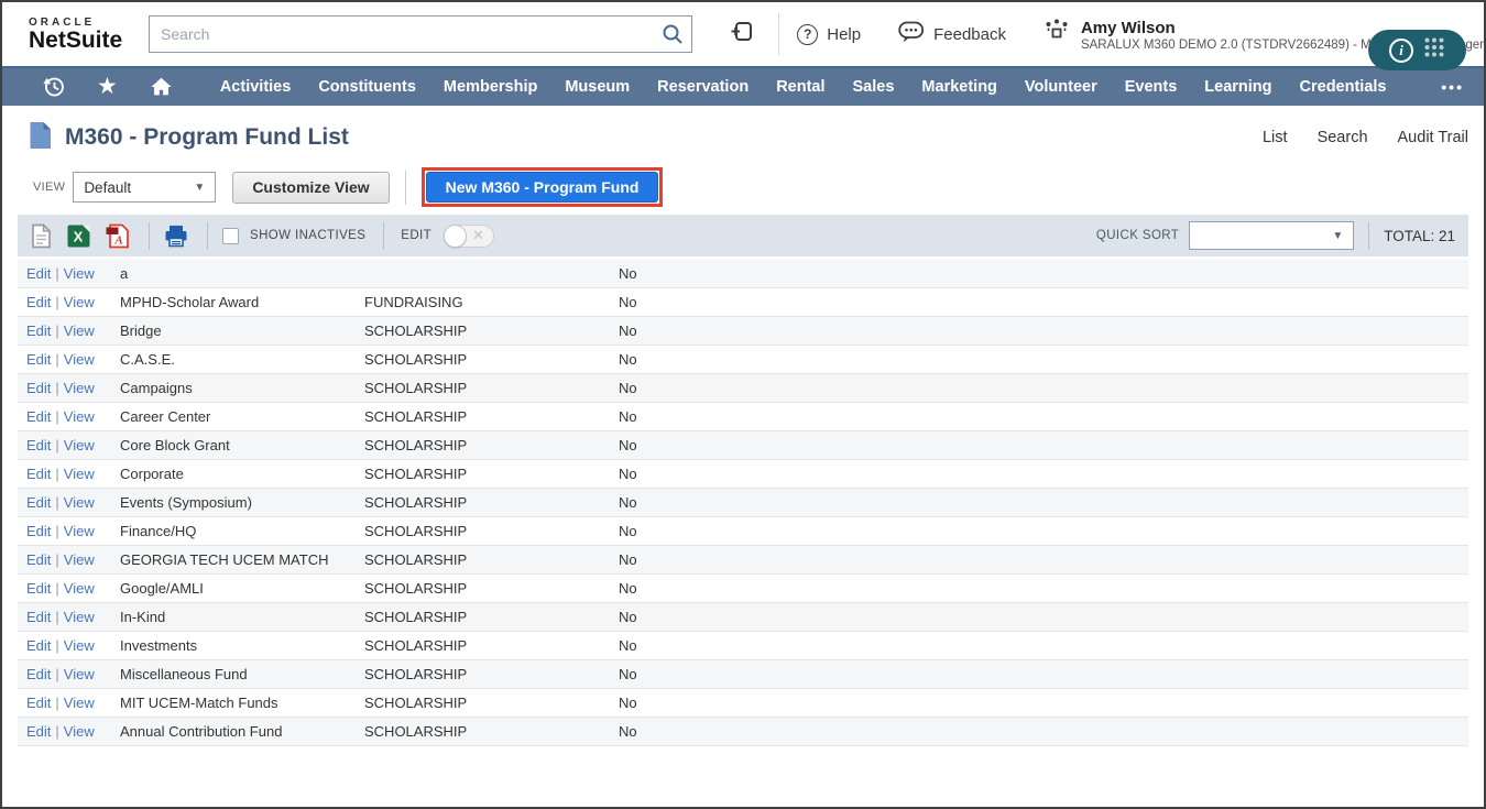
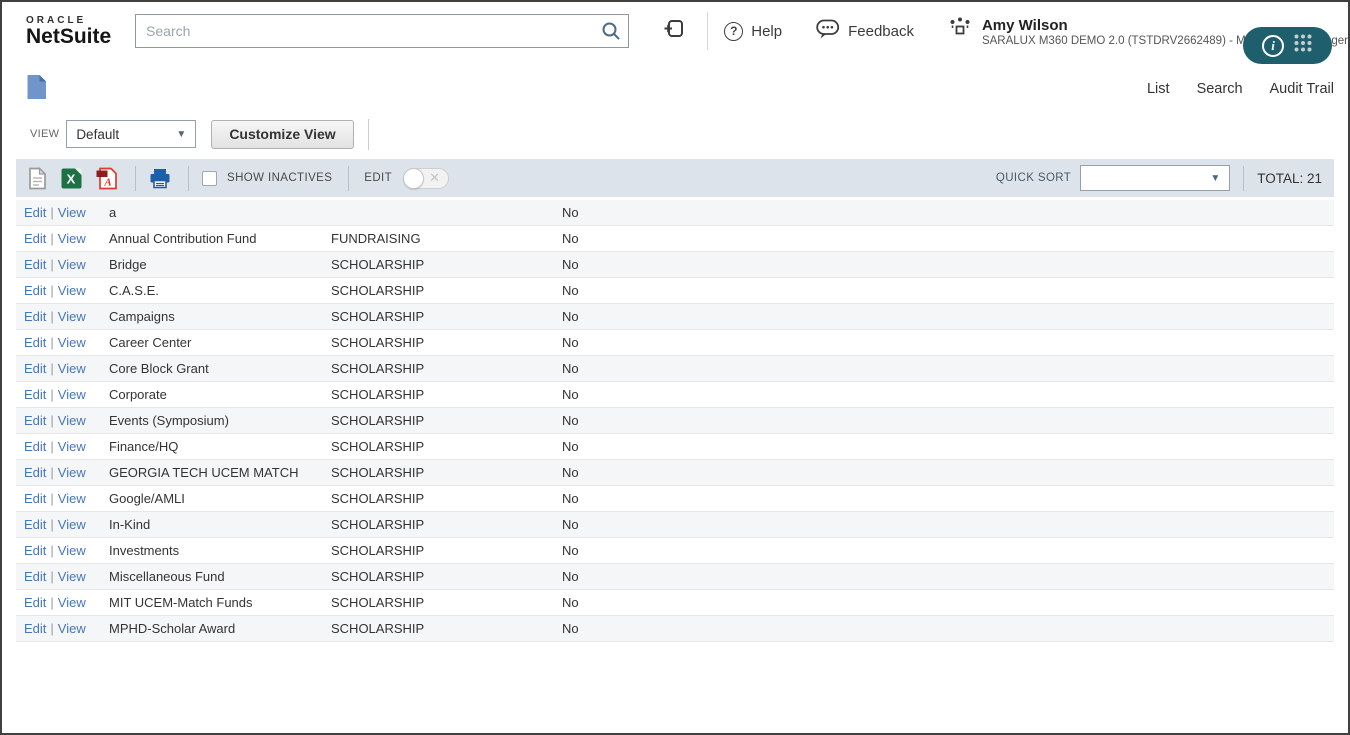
  ORACLE
  NetSuite
  Search
  ?
  Help
  Feedback
  Amy Wilson
  SARALUX M360 DEMO 2.0 (TSTDRV2662489) - Mger
  i
- ★
- Activities
- Constituents
- Membership
- Museum
- Reservation
- Rental
- Sales
- Marketing
- Volunteer
- Events
- Learning
- Credentials
- •••
- M360 - Program Fund List
  List
  Search
  Audit Trail
  VIEW
  Default
  ▼
  Customize View
- New M360 - Program Fund
  X
  A
  SHOW INACTIVES
  EDIT
  ✕
  QUICK SORT
  ▼
  TOTAL: 21
  Edit | View
  a
  No
  Edit | View
- MPHD-Scholar Award
+ Annual Contribution Fund
  FUNDRAISING
  No
  Edit | View
  Bridge
  SCHOLARSHIP
  No
  Edit | View
  C.A.S.E.
  SCHOLARSHIP
  No
  Edit | View
  Campaigns
  SCHOLARSHIP
  No
  Edit | View
  Career Center
  SCHOLARSHIP
  No
  Edit | View
  Core Block Grant
  SCHOLARSHIP
  No
  Edit | View
  Corporate
  SCHOLARSHIP
  No
  Edit | View
  Events (Symposium)
  SCHOLARSHIP
  No
  Edit | View
  Finance/HQ
  SCHOLARSHIP
  No
  Edit | View
  GEORGIA TECH UCEM MATCH
  SCHOLARSHIP
  No
  Edit | View
  Google/AMLI
  SCHOLARSHIP
  No
  Edit | View
  In-Kind
  SCHOLARSHIP
  No
  Edit | View
  Investments
  SCHOLARSHIP
  No
  Edit | View
  Miscellaneous Fund
  SCHOLARSHIP
  No
  Edit | View
  MIT UCEM-Match Funds
  SCHOLARSHIP
  No
  Edit | View
- Annual Contribution Fund
+ MPHD-Scholar Award
  SCHOLARSHIP
  No
